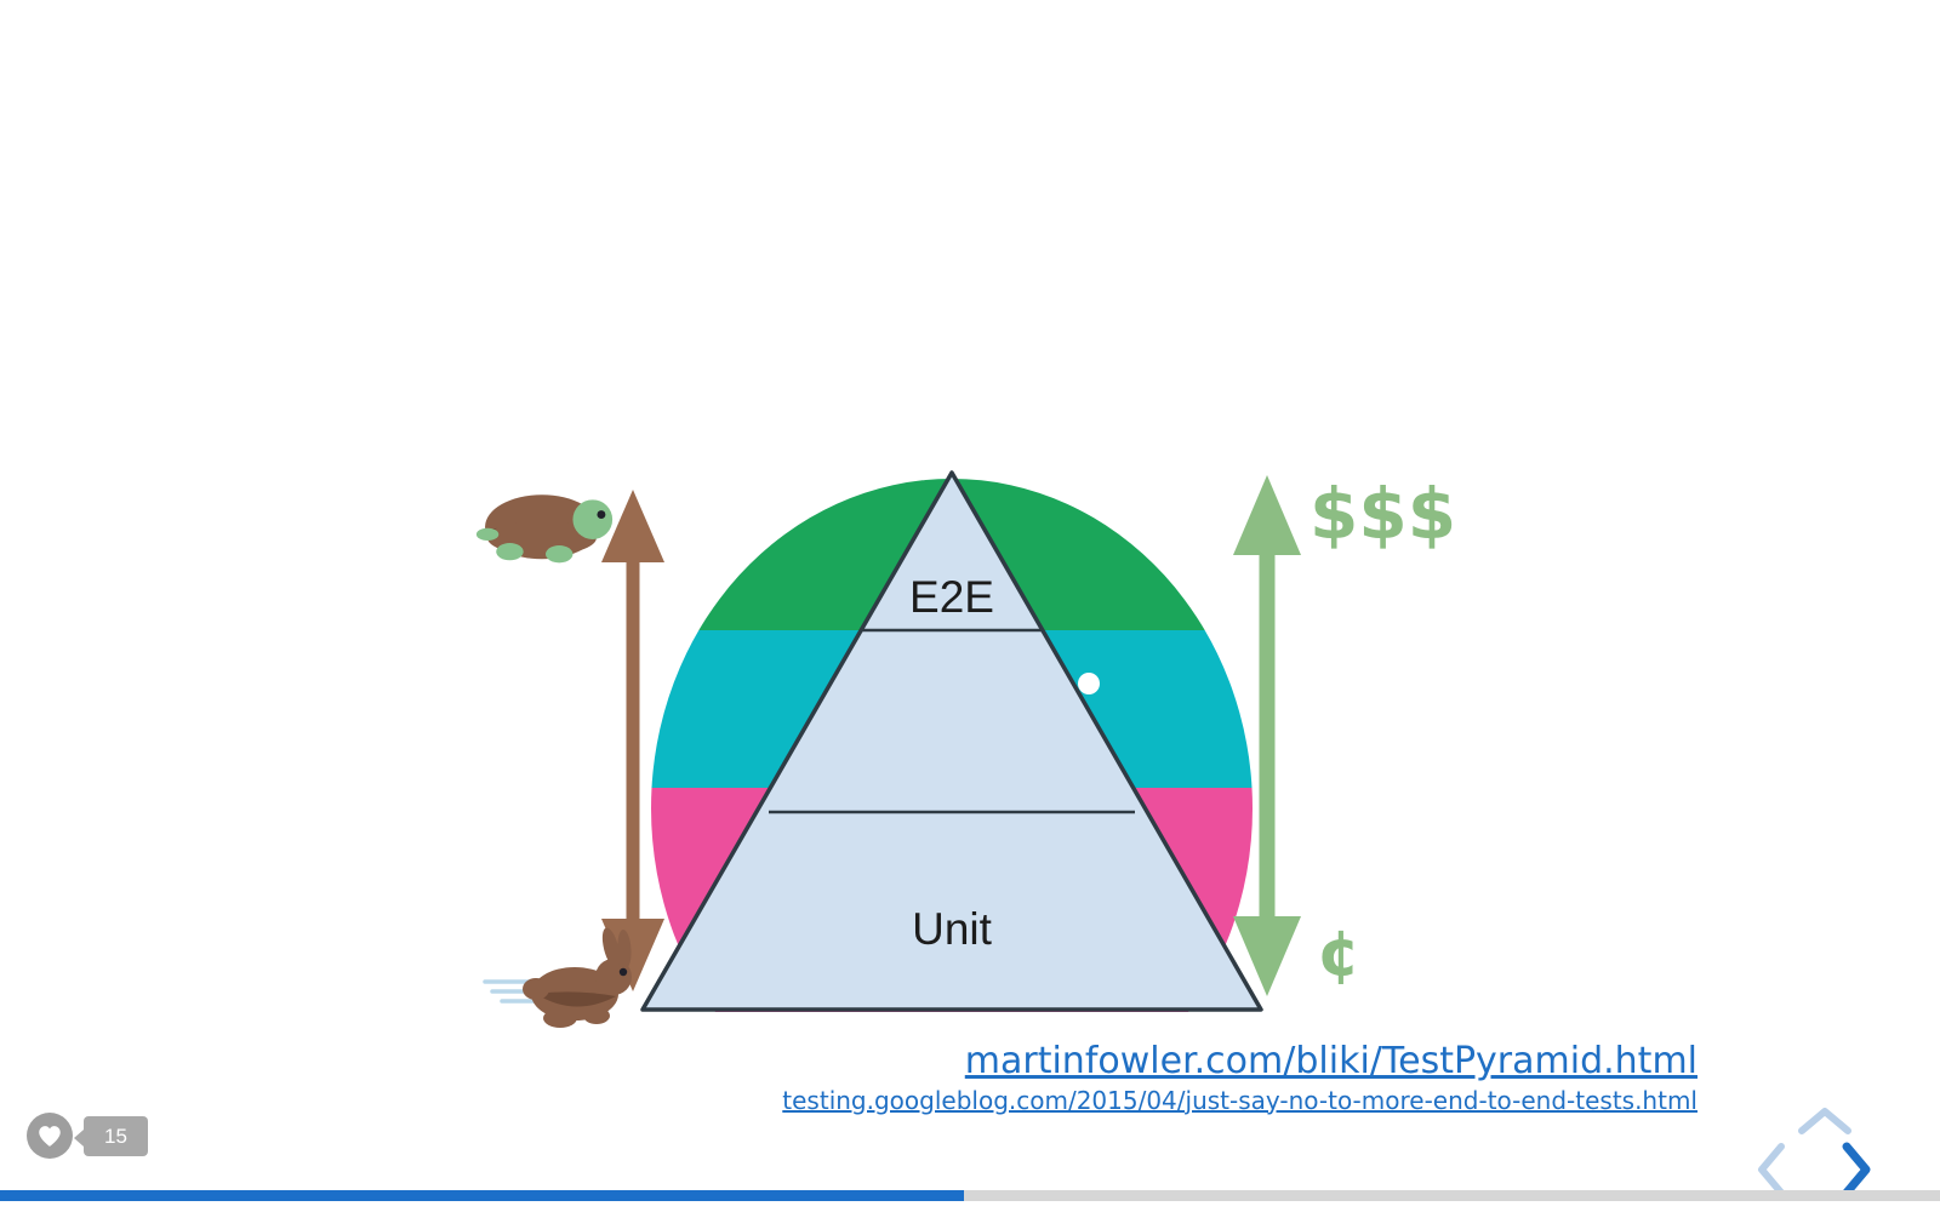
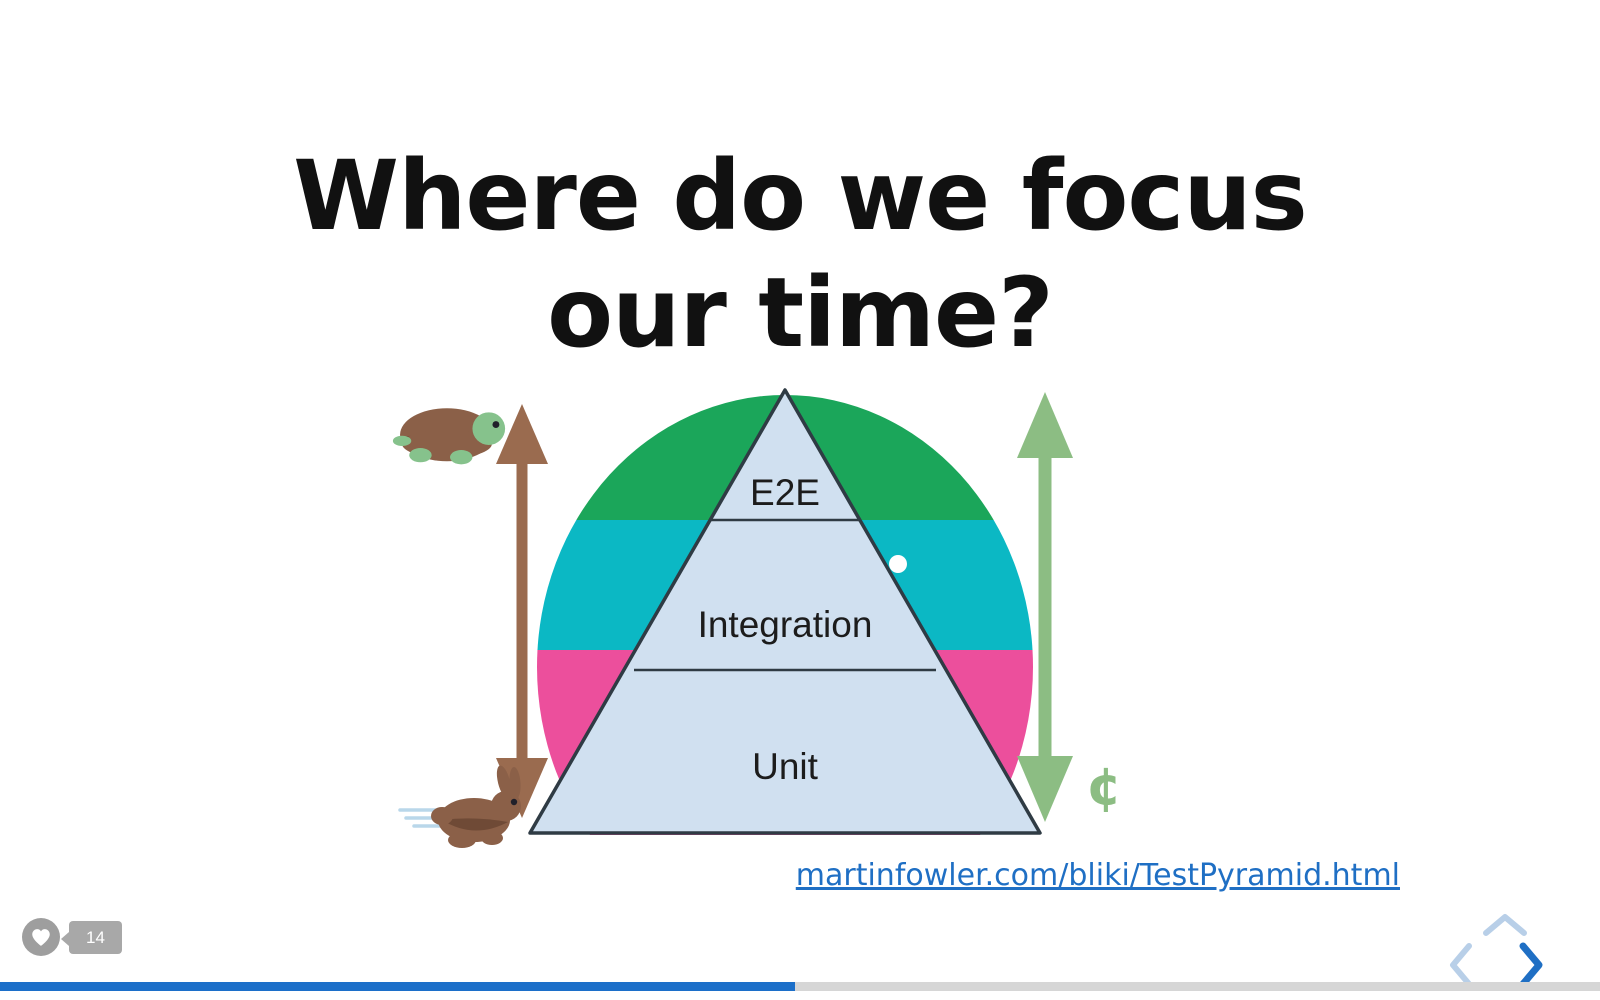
+ Where do we focus
+ our time?
  E2E
+ Integration
  Unit
- $$$
  ¢
  martinfowler.com/bliki/TestPyramid.html
- testing.googleblog.com/2015/04/just-say-no-to-more-end-to-end-tests.html
- 15
+ 14
